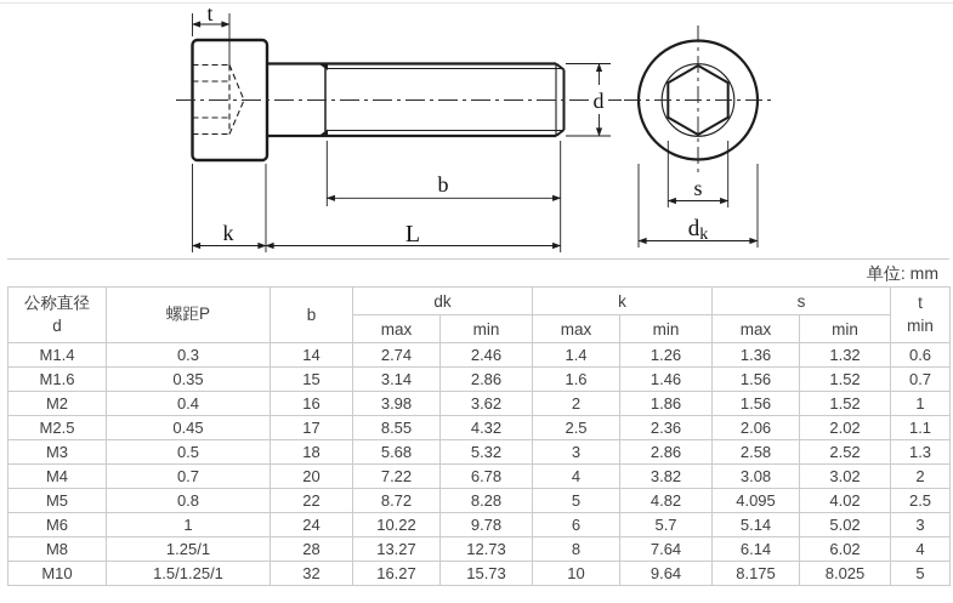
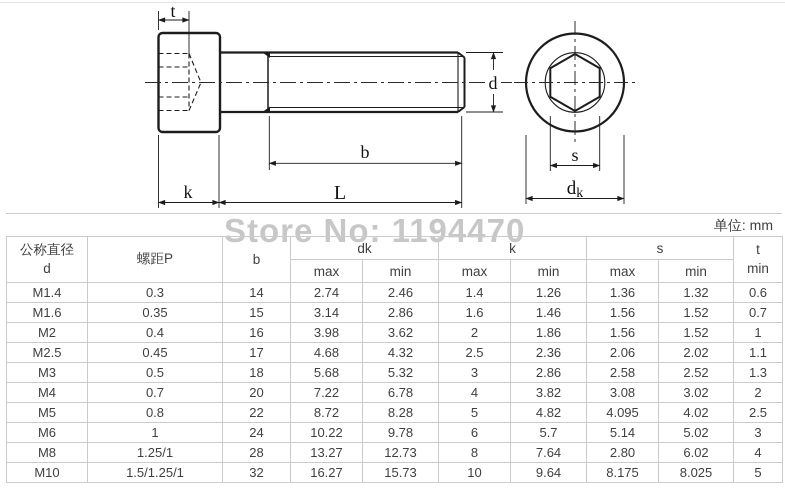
  t
  k
  L
  b
  d
  s
  dk
+ Store No: 1194470
  单位: mm
  公称直径 d	螺距P	b	dk	k	s	t min
  max	min	max	min	max	min
  M1.4	0.3	14	2.74	2.46	1.4	1.26	1.36	1.32	0.6
  M1.6	0.35	15	3.14	2.86	1.6	1.46	1.56	1.52	0.7
  M2	0.4	16	3.98	3.62	2	1.86	1.56	1.52	1
- M2.5	0.45	17	8.55	4.32	2.5	2.36	2.06	2.02	1.1
+ M2.5	0.45	17	4.68	4.32	2.5	2.36	2.06	2.02	1.1
  M3	0.5	18	5.68	5.32	3	2.86	2.58	2.52	1.3
  M4	0.7	20	7.22	6.78	4	3.82	3.08	3.02	2
  M5	0.8	22	8.72	8.28	5	4.82	4.095	4.02	2.5
  M6	1	24	10.22	9.78	6	5.7	5.14	5.02	3
- M8	1.25/1	28	13.27	12.73	8	7.64	6.14	6.02	4
+ M8	1.25/1	28	13.27	12.73	8	7.64	2.80	6.02	4
  M10	1.5/1.25/1	32	16.27	15.73	10	9.64	8.175	8.025	5
